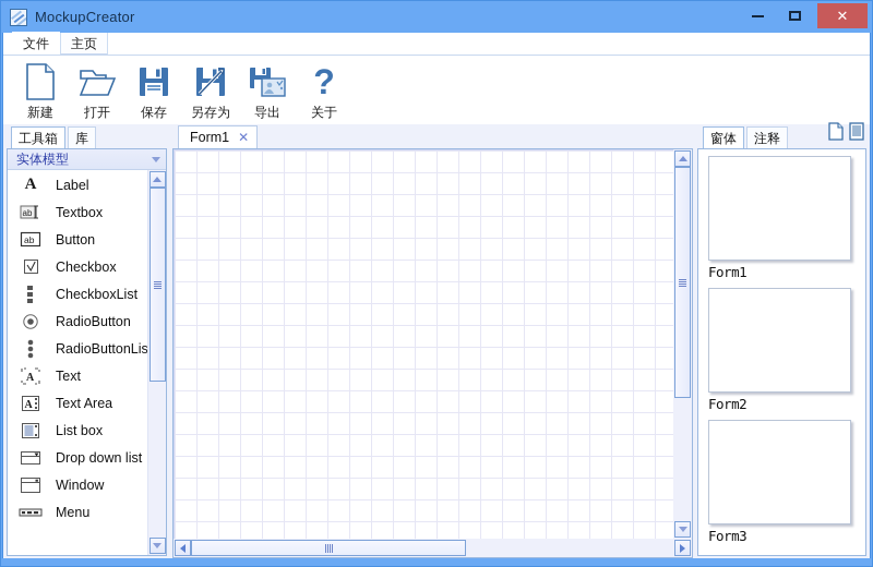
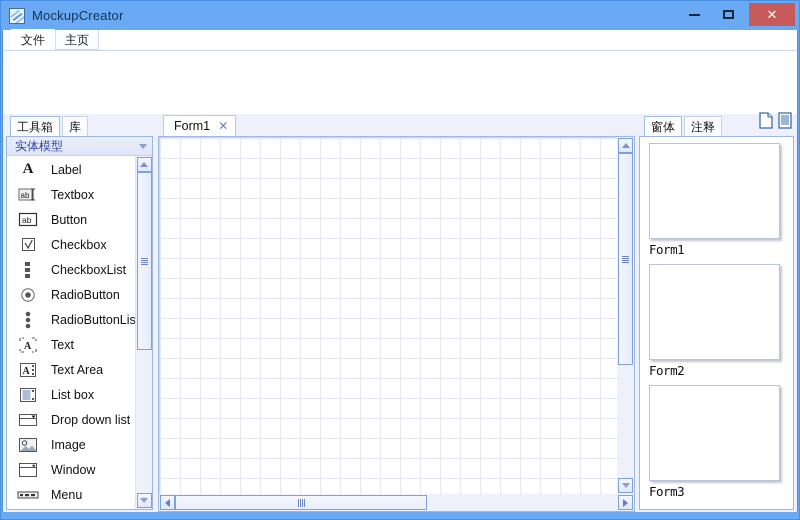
  MockupCreator
  ✕
  文件
  主页
- 新建
- 打开
- 保存
- 另存为
- 导出
- ?
- 关于
  工具箱
  库
  实体模型
  A
  Label
  ab
  Textbox
  ab
  Button
  Checkbox
  CheckboxList
  RadioButton
  RadioButtonLis
  A
  Text
  A
  Text Area
  List box
  Drop down list
+ Image
  Window
  Menu
  Form1
  ✕
  窗体
  注释
  Form1
  Form2
  Form3
